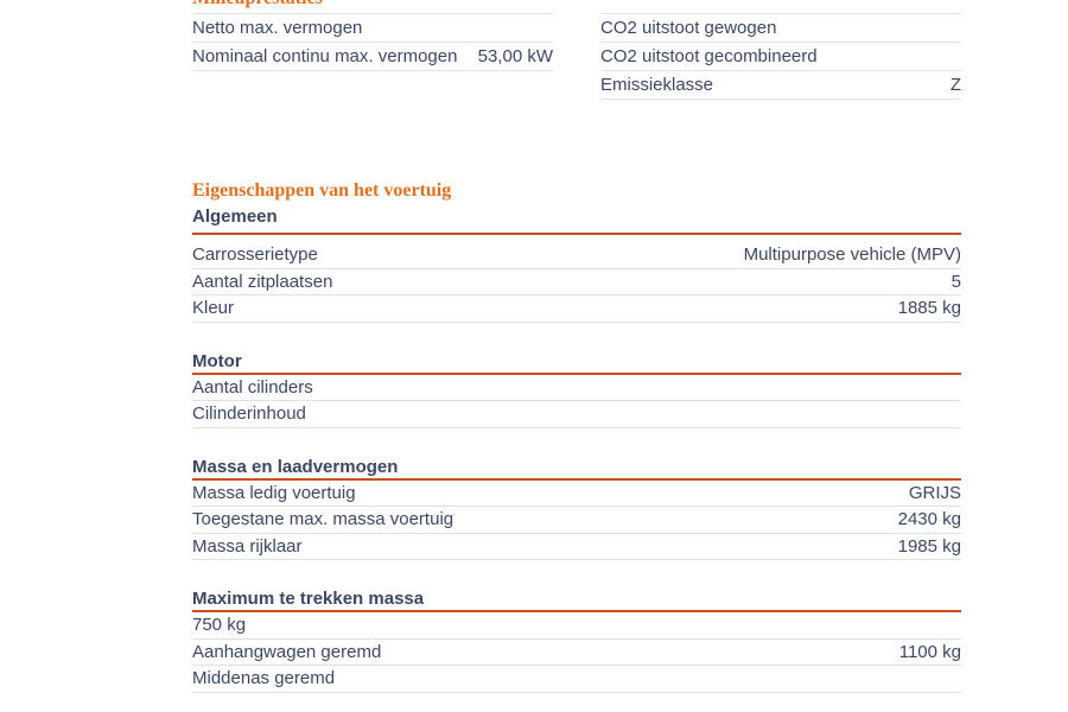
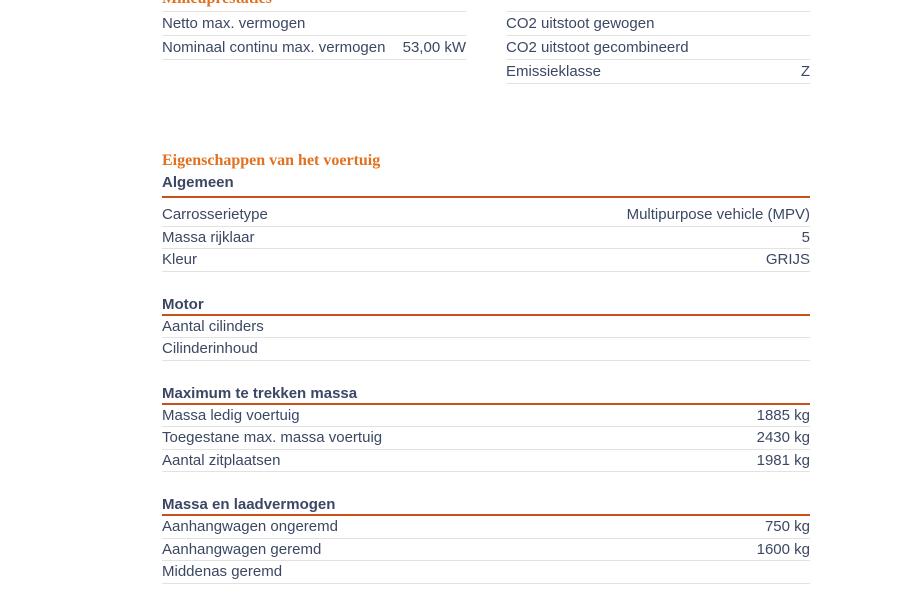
  Netto max. vermogen
  Nominaal continu max. vermogen
  53,00 kW
  CO2 uitstoot gewogen
  CO2 uitstoot gecombineerd
  Emissieklasse
  Z
  Eigenschappen van het voertuig
  Algemeen
  Carrosserietype
  Multipurpose vehicle (MPV)
- Aantal zitplaatsen
+ Massa rijklaar
  5
  Kleur
- 1885 kg
+ GRIJS
  Motor
  Aantal cilinders
  Cilinderinhoud
- Massa en laadvermogen
+ Maximum te trekken massa
  Massa ledig voertuig
- GRIJS
+ 1885 kg
  Toegestane max. massa voertuig
  2430 kg
- Massa rijklaar
+ Aantal zitplaatsen
- 1985 kg
+ 1981 kg
- Maximum te trekken massa
+ Massa en laadvermogen
+ Aanhangwagen ongeremd
  750 kg
  Aanhangwagen geremd
- 1100 kg
+ 1600 kg
  Middenas geremd
